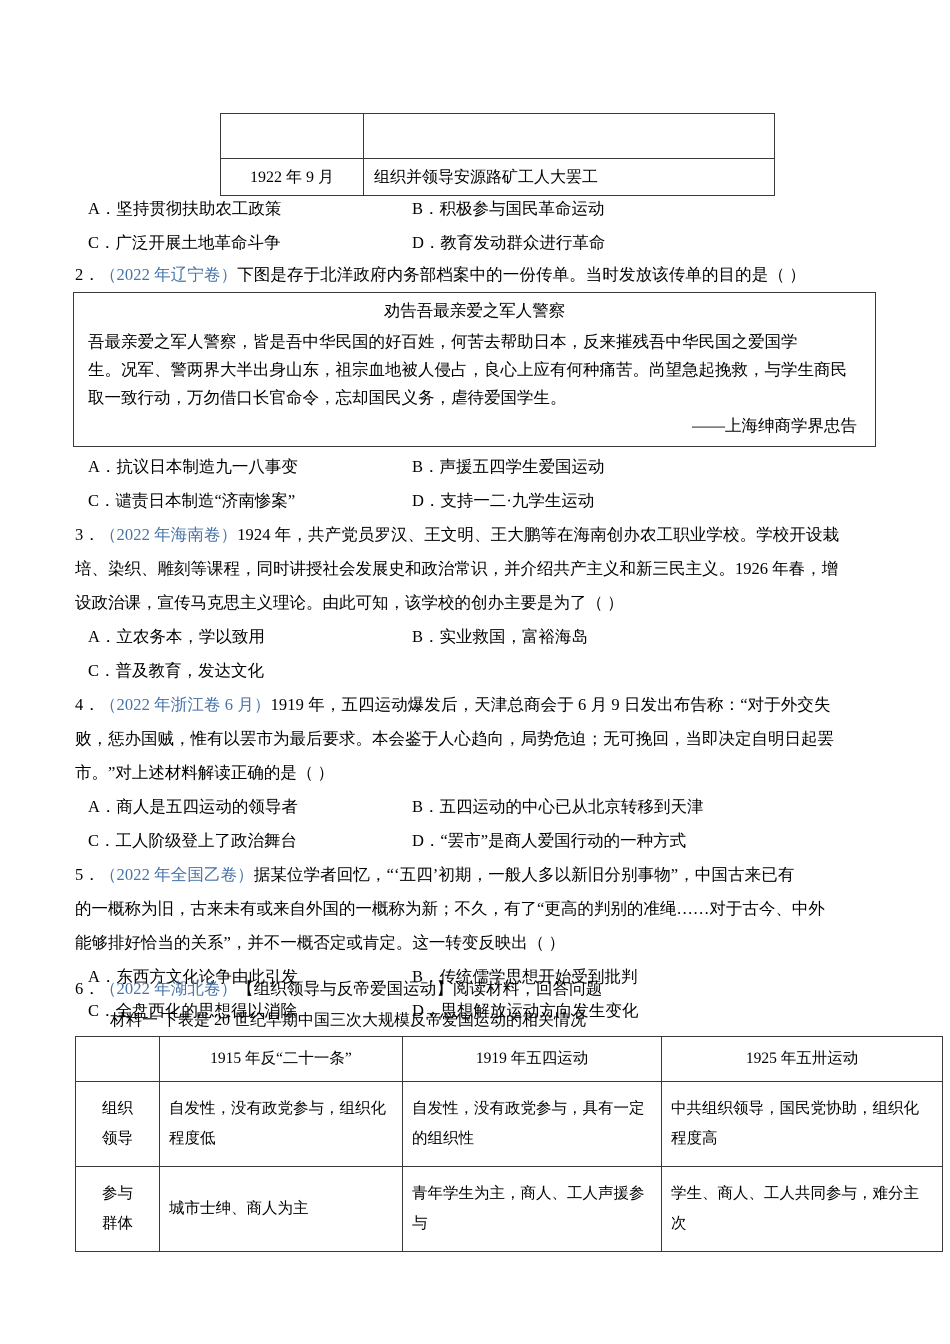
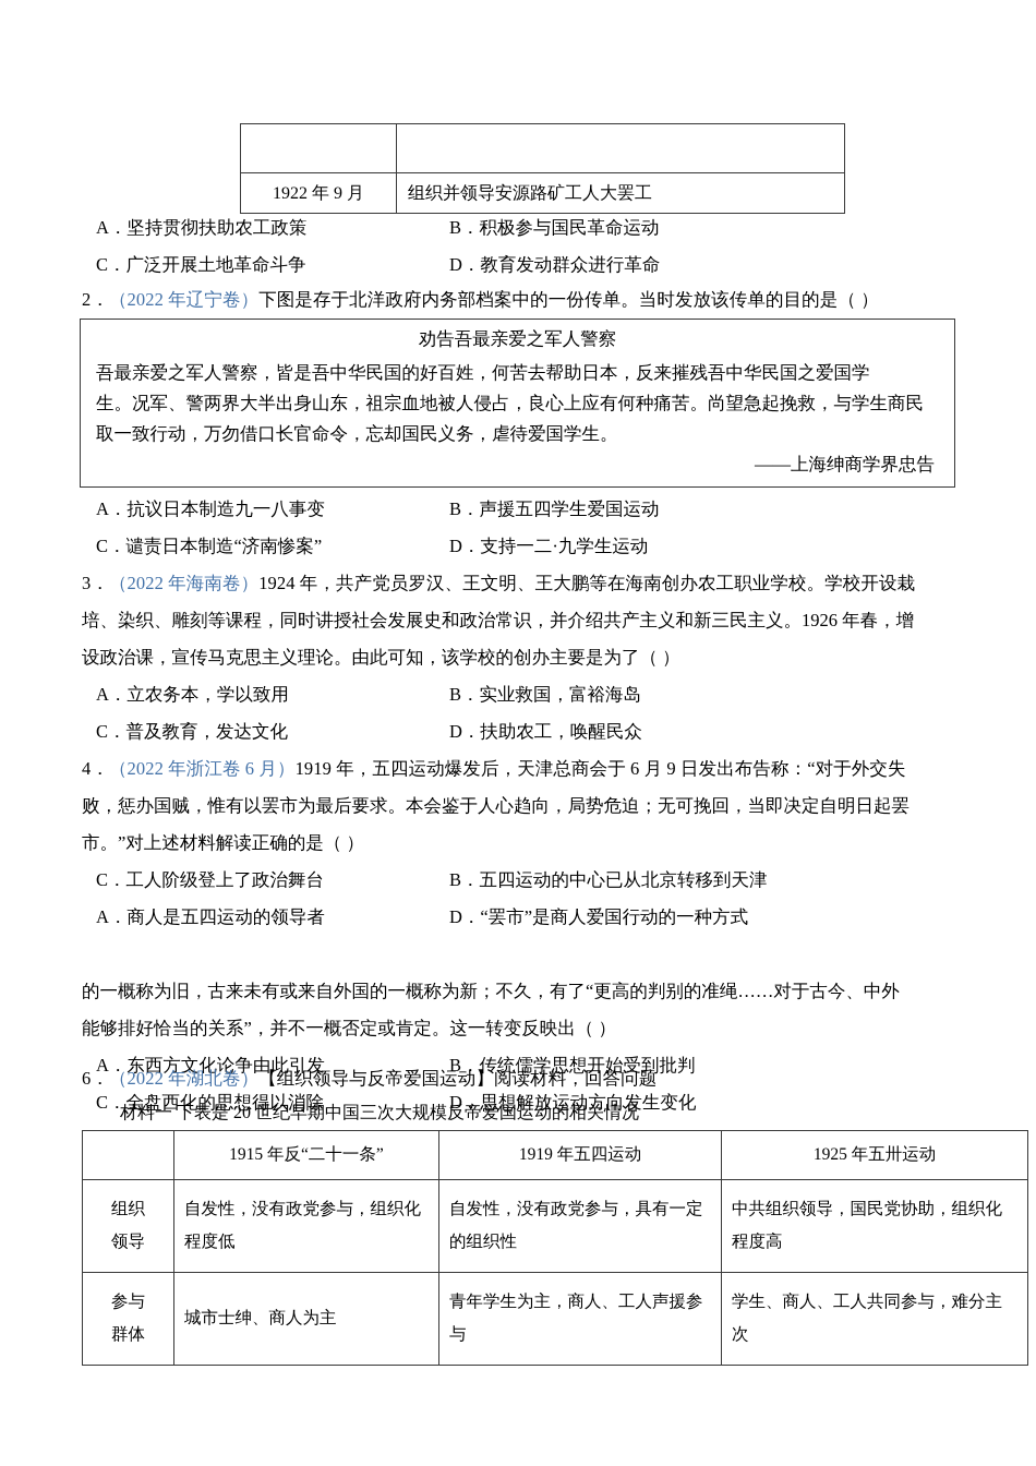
  1922 年 9 月	组织并领导安源路矿工人大罢工
  A．坚持贯彻扶助农工政策
  B．积极参与国民革命运动
  C．广泛开展土地革命斗争
  D．教育发动群众进行革命
  2．（2022 年辽宁卷）下图是存于北洋政府内务部档案中的一份传单。当时发放该传单的目的是（ ）
  劝告吾最亲爱之军人警察
  吾最亲爱之军人警察，皆是吾中华民国的好百姓，何苦去帮助日本，反来摧残吾中华民国之爱国学
  生。况军、警两界大半出身山东，祖宗血地被人侵占，良心上应有何种痛苦。尚望急起挽救，与学生商民
  取一致行动，万勿借口长官命令，忘却国民义务，虐待爱国学生。
  ——上海绅商学界忠告
  A．抗议日本制造九一八事变
  B．声援五四学生爱国运动
  C．谴责日本制造“济南惨案”
  D．支持一二·九学生运动
  3．（2022 年海南卷）1924 年，共产党员罗汉、王文明、王大鹏等在海南创办农工职业学校。学校开设栽
  培、染织、雕刻等课程，同时讲授社会发展史和政治常识，并介绍共产主义和新三民主义。1926 年春，增
  设政治课，宣传马克思主义理论。由此可知，该学校的创办主要是为了（ ）
  A．立农务本，学以致用
  B．实业救国，富裕海岛
  C．普及教育，发达文化
+ D．扶助农工，唤醒民众
  4．（2022 年浙江卷 6 月）1919 年，五四运动爆发后，天津总商会于 6 月 9 日发出布告称：“对于外交失
  败，惩办国贼，惟有以罢市为最后要求。本会鉴于人心趋向，局势危迫；无可挽回，当即决定自明日起罢
  市。”对上述材料解读正确的是（ ）
- A．商人是五四运动的领导者
+ C．工人阶级登上了政治舞台
  B．五四运动的中心已从北京转移到天津
- C．工人阶级登上了政治舞台
+ A．商人是五四运动的领导者
  D．“罢市”是商人爱国行动的一种方式
- 5．（2022 年全国乙卷）据某位学者回忆，“‘五四’初期，一般人多以新旧分别事物”，中国古来已有
  的一概称为旧，古来未有或来自外国的一概称为新；不久，有了“更高的判别的准绳……对于古今、中外
  能够排好恰当的关系”，并不一概否定或肯定。这一转变反映出（ ）
  A．东西方文化论争由此引发
  B．传统儒学思想开始受到批判
  C．全盘西化的思想得以消除
  D．思想解放运动方向发生变化
  6．（2022 年湖北卷）【组织领导与反帝爱国运动】阅读材料，回答问题
  材料一 下表是 20 世纪早期中国三次大规模反帝爱国运动的相关情况
  	1915 年反“二十一条”	1919 年五四运动	1925 年五卅运动
  组织 领导	自发性，没有政党参与，组织化程度低	自发性，没有政党参与，具有一定的组织性	中共组织领导，国民党协助，组织化程度高
  参与 群体	城市士绅、商人为主	青年学生为主，商人、工人声援参与	学生、商人、工人共同参与，难分主次
